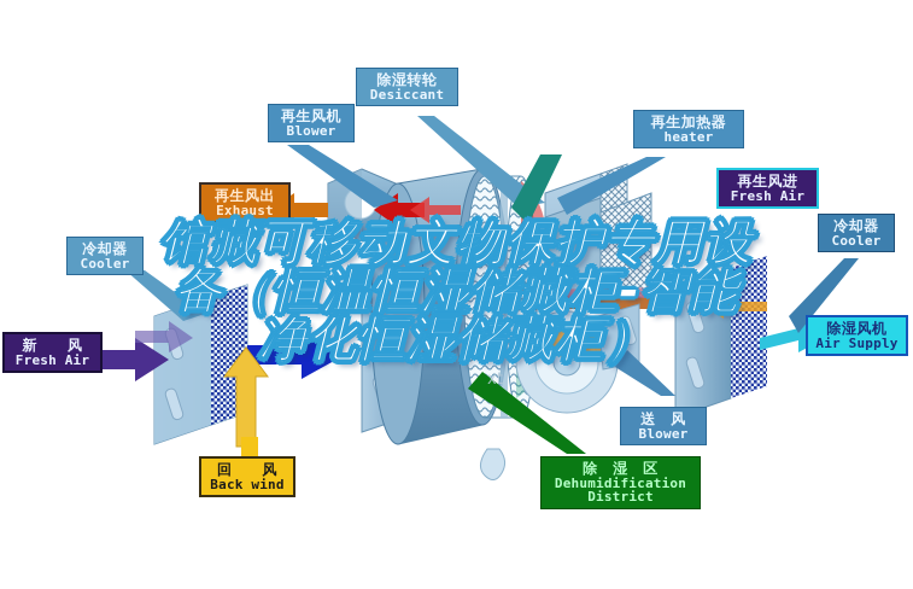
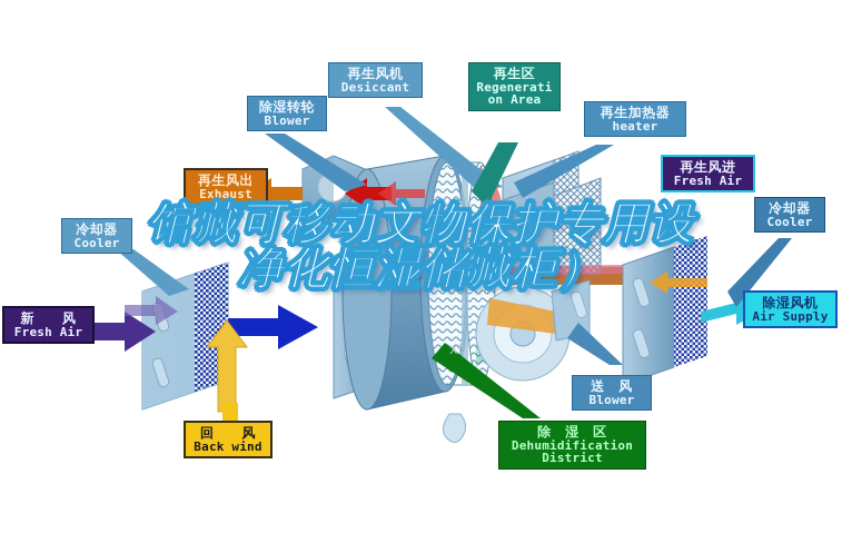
  xt
- 除湿转轮
+ 再生风机
  Desiccant
- 再生风机
+ 除湿转轮
  Blower
+ 再生区
+ Regenerati
+ on Area
  再生加热器
  heater
  再生风进
  Fresh Air
  再生风出
  Exhaust
  冷却器
  Cooler
  冷却器
  Cooler
  新 风
  Fresh Air
  回 风
  Back wind
  送 风
  Blower
  除 湿 区
  Dehumidification
  District
  除湿风机
  Air Supply
  馆藏可移动文物保护专用设
- 备（恒温恒湿储藏柜-智能
  净化恒湿储藏柜）
